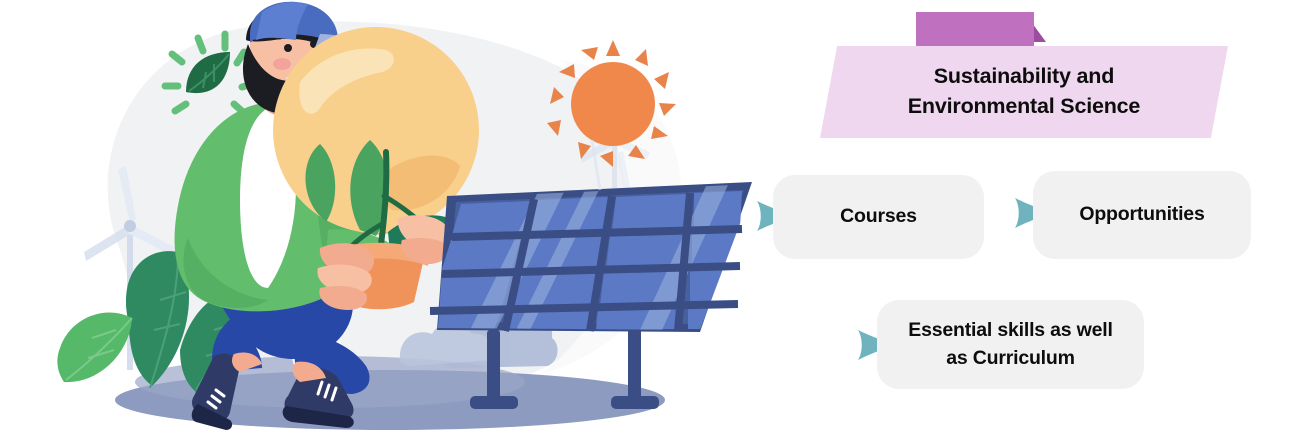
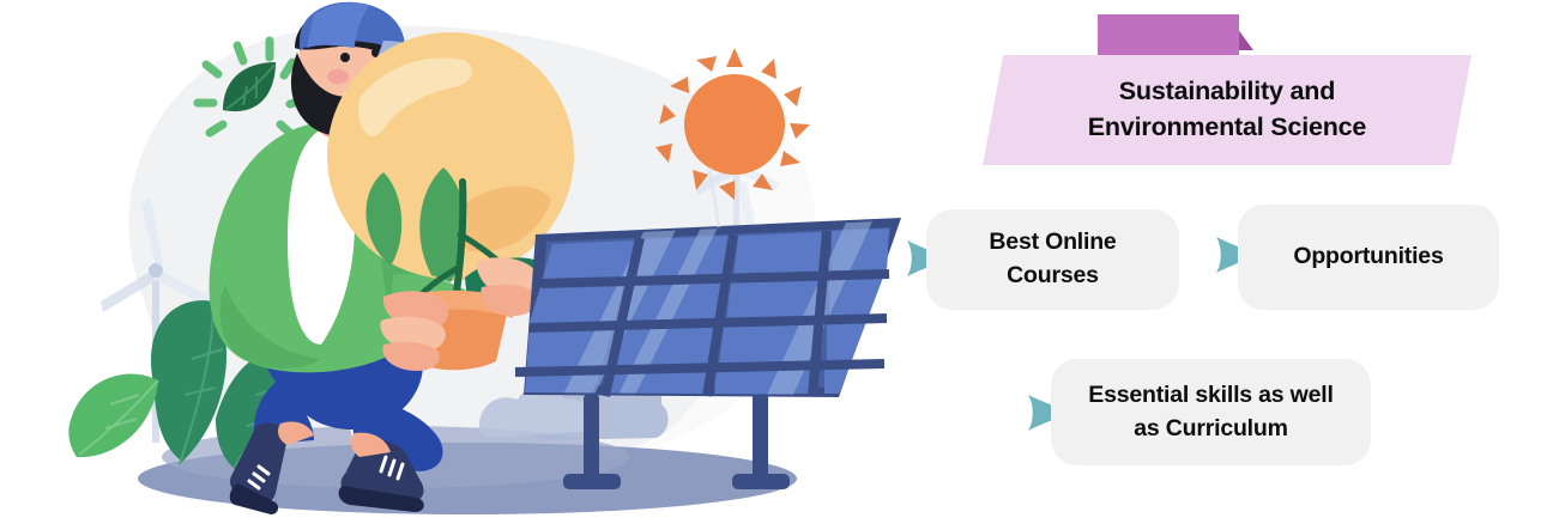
  Sustainability and
  Environmental Science
+ Best Online
  Courses
  Opportunities
  Essential skills as well
  as Curriculum
